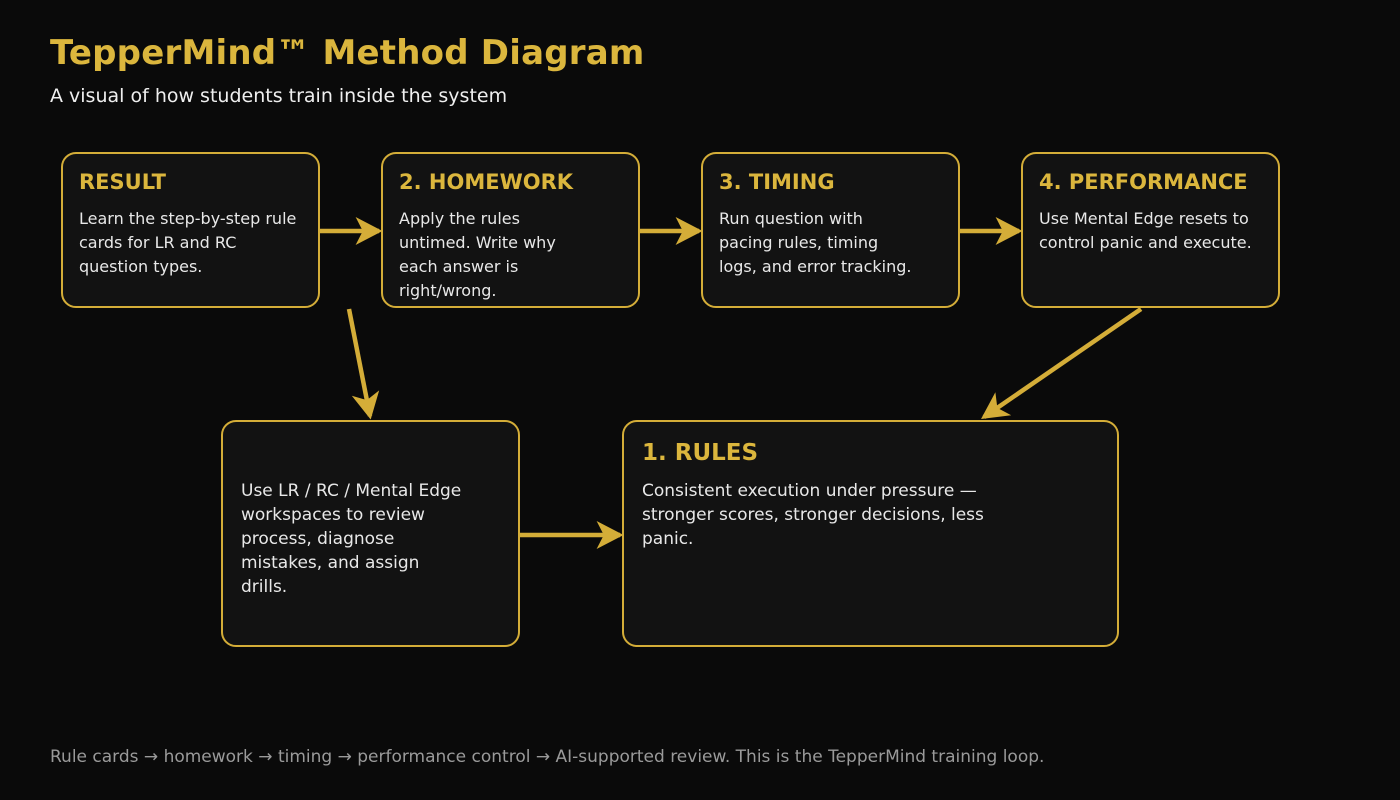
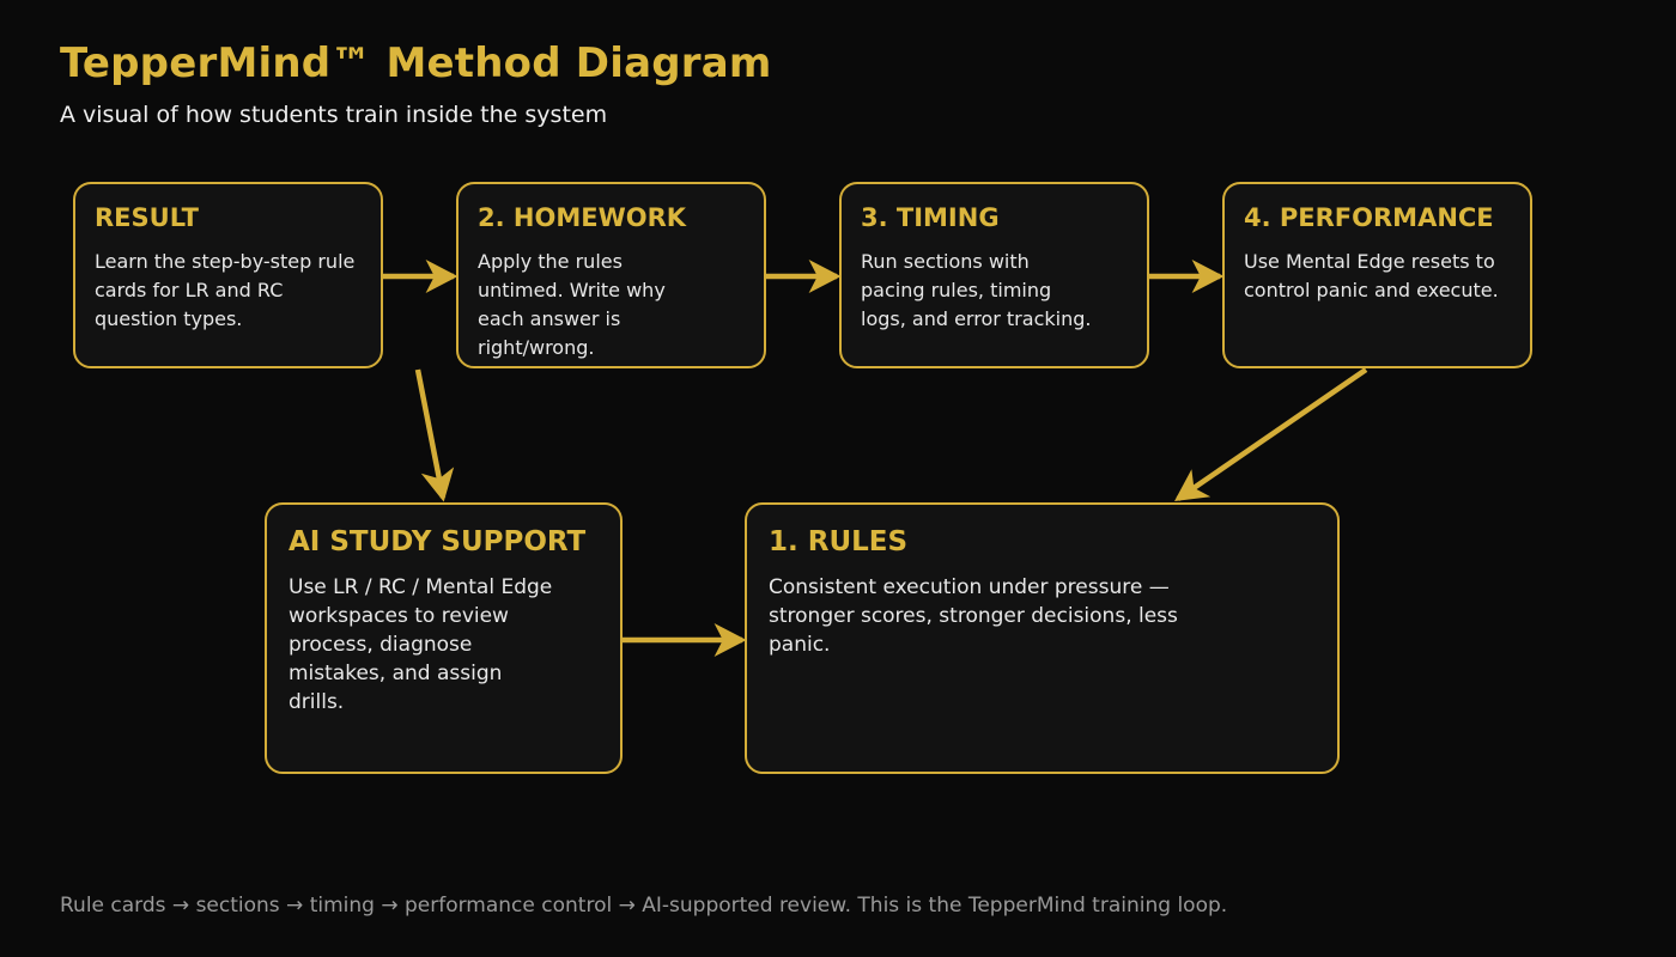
  TepperMind™ Method Diagram
  A visual of how students train inside the system
  RESULT
  Learn the step-by-step rule cards for LR and RC question types.
  2. HOMEWORK
  Apply the rules untimed. Write why each answer is right/wrong.
  3. TIMING
- Run question with pacing rules, timing logs, and error tracking.
+ Run sections with pacing rules, timing logs, and error tracking.
  4. PERFORMANCE
  Use Mental Edge resets to control panic and execute.
+ AI STUDY SUPPORT
  Use LR / RC / Mental Edge workspaces to review process, diagnose mistakes, and assign drills.
  1. RULES
  Consistent execution under pressure — stronger scores, stronger decisions, less panic.
- Rule cards → homework → timing → performance control → AI-supported review. This is the TepperMind training loop.
+ Rule cards → sections → timing → performance control → AI-supported review. This is the TepperMind training loop.
